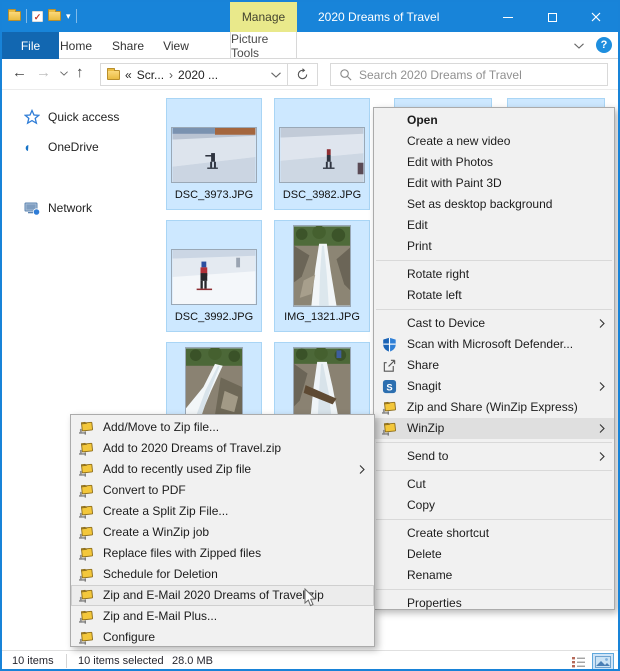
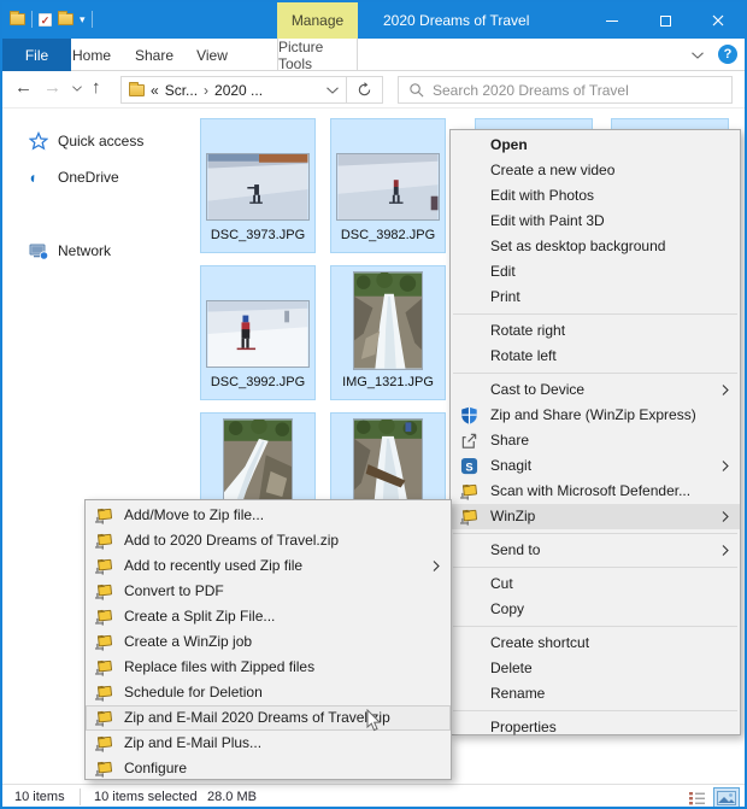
  ✓
  ▾
  Manage
  2020 Dreams of Travel
  File
  Home
  Share
  View
  Picture Tools
  ?
  ←
  →
  ↑
  «
  Scr...
  ›
  2020 ...
  Search 2020 Dreams of Travel
  Quick access
  OneDrive
  Network
  DSC_3973.JPG
  DSC_3982.JPG
  DSC_3992.JPG
  IMG_1321.JPG
  Open
  Create a new video
  Edit with Photos
  Edit with Paint 3D
  Set as desktop background
  Edit
  Print
  Rotate right
  Rotate left
  Cast to Device
- Scan with Microsoft Defender...
+ Zip and Share (WinZip Express)
  Share
  Snagit
- Zip and Share (WinZip Express)
+ Scan with Microsoft Defender...
  WinZip
  Send to
  Cut
  Copy
  Create shortcut
  Delete
  Rename
  Properties
  Add/Move to Zip file...
  Add to 2020 Dreams of Travel.zip
  Add to recently used Zip file
  Convert to PDF
  Create a Split Zip File...
  Create a WinZip job
  Replace files with Zipped files
  Schedule for Deletion
  Zip and E-Mail 2020 Dreams of Travelip
  Zip and E-Mail Plus...
  Configure
  10 items
  10 items selected
  28.0 MB
